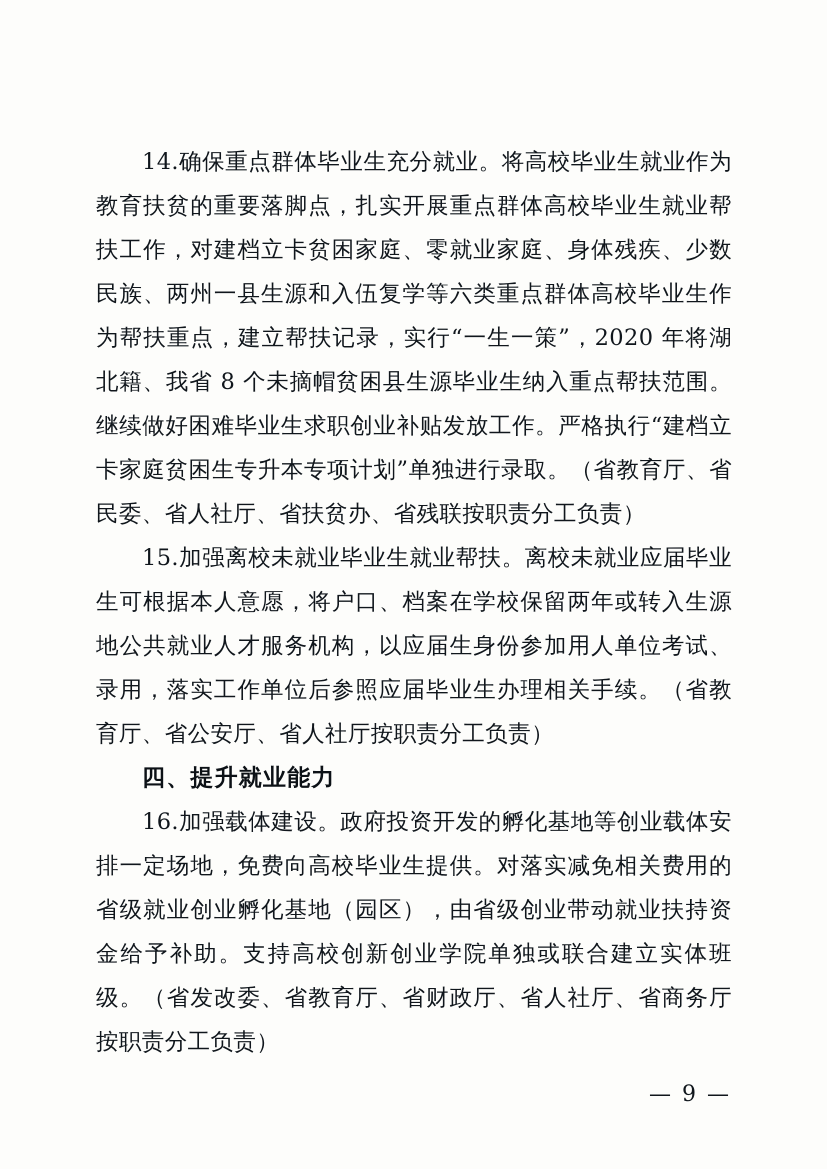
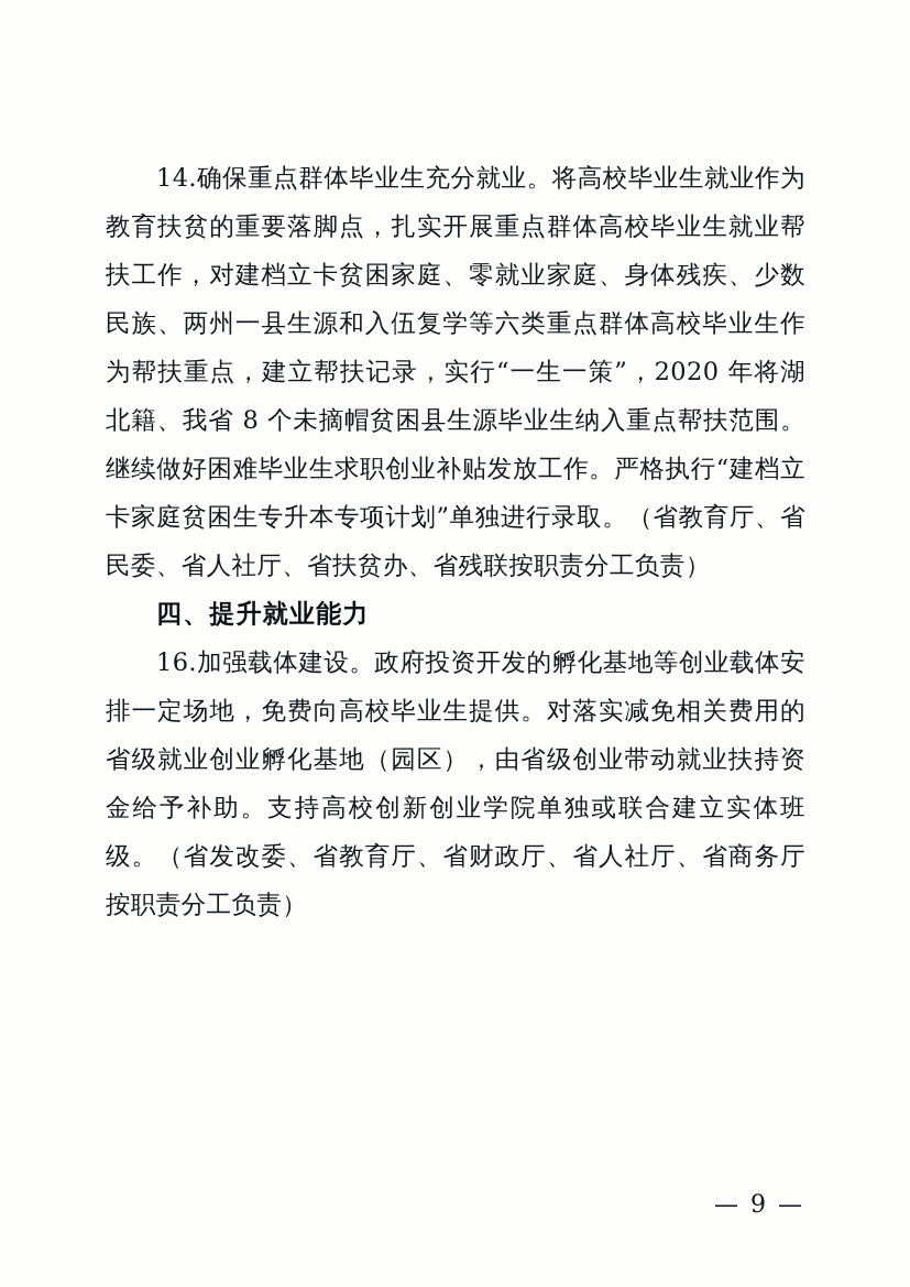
  14.确保重点群体毕业生充分就业。将高校毕业生就业作为教育扶贫的重要落脚点，扎实开展重点群体高校毕业生就业帮扶工作，对建档立卡贫困家庭、零就业家庭、身体残疾、少数民族、两州一县生源和入伍复学等六类重点群体高校毕业生作为帮扶重点，建立帮扶记录，实行“一生一策”，2020 年将湖北籍、我省 8 个未摘帽贫困县生源毕业生纳入重点帮扶范围。继续做好困难毕业生求职创业补贴发放工作。严格执行“建档立卡家庭贫困生专升本专项计划”单独进行录取。（省教育厅、省民委、省人社厅、省扶贫办、省残联按职责分工负责）
- 15.加强离校未就业毕业生就业帮扶。离校未就业应届毕业生可根据本人意愿，将户口、档案在学校保留两年或转入生源地公共就业人才服务机构，以应届生身份参加用人单位考试、录用，落实工作单位后参照应届毕业生办理相关手续。（省教育厅、省公安厅、省人社厅按职责分工负责）
  四、提升就业能力
  16.加强载体建设。政府投资开发的孵化基地等创业载体安排一定场地，免费向高校毕业生提供。对落实减免相关费用的省级就业创业孵化基地（园区），由省级创业带动就业扶持资金给予补助。支持高校创新创业学院单独或联合建立实体班级。（省发改委、省教育厅、省财政厅、省人社厅、省商务厅按职责分工负责）
  — 9 —
